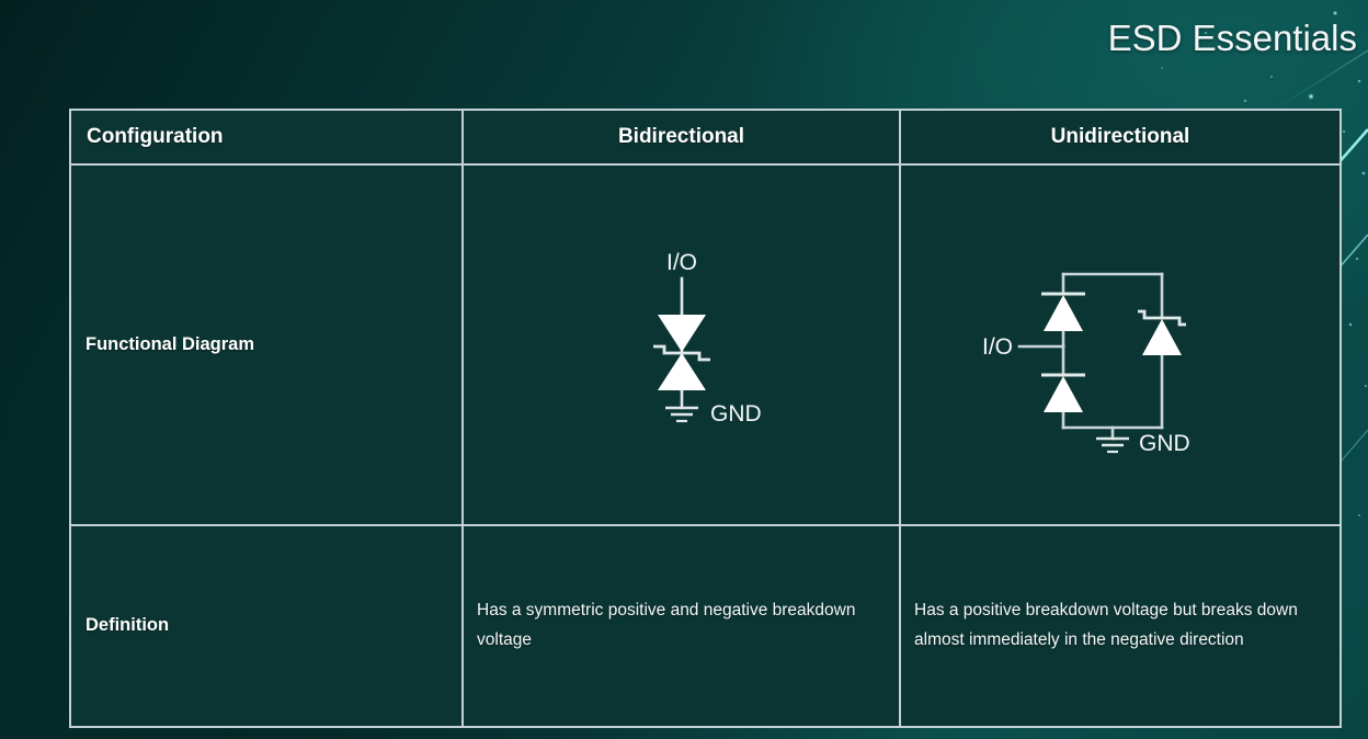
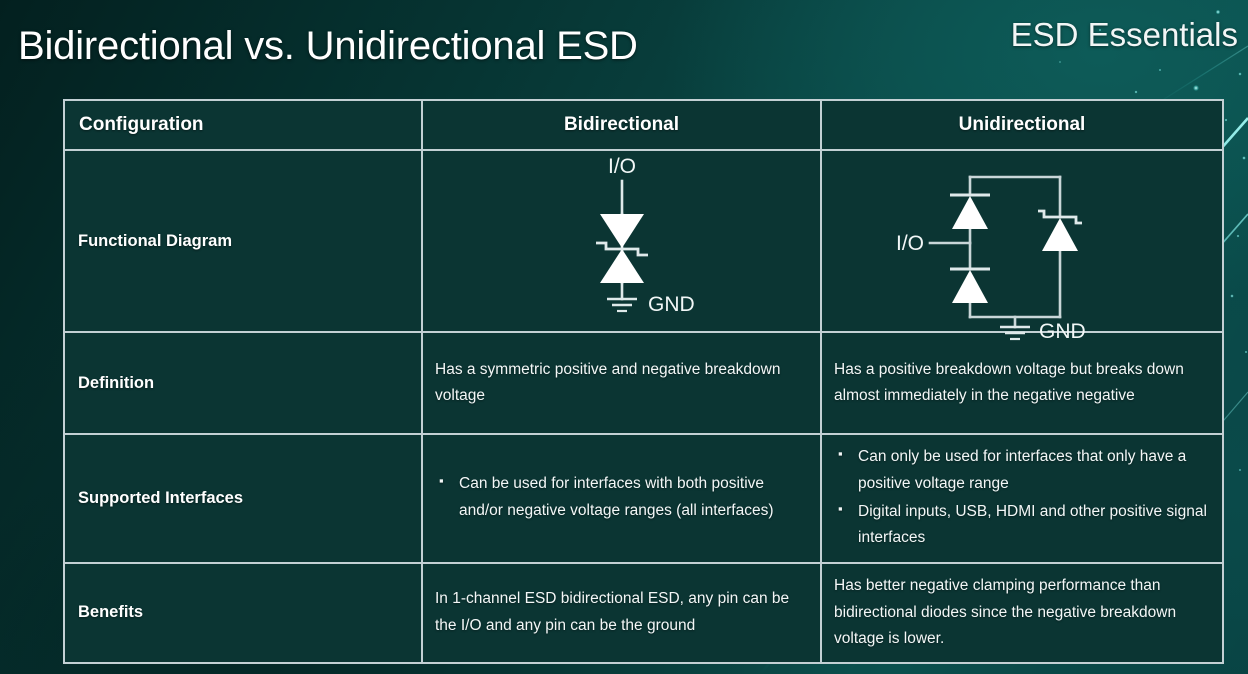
+ Bidirectional vs. Unidirectional ESD
  ESD Essentials
  Configuration	Bidirectional	Unidirectional
  Functional Diagram	I/O GND	I/O GND
- Definition	Has a symmetric positive and negative breakdown voltage	Has a positive breakdown voltage but breaks down almost immediately in the negative direction
+ Definition	Has a symmetric positive and negative breakdown voltage	Has a positive breakdown voltage but breaks down almost immediately in the negative negative
+ Supported Interfaces	Can be used for interfaces with both positive and/or negative voltage ranges (all interfaces)	Can only be used for interfaces that only have a positive voltage range Digital inputs, USB, HDMI and other positive signal interfaces
+ Benefits	In 1-channel ESD bidirectional ESD, any pin can be the I/O and any pin can be the ground	Has better negative clamping performance than bidirectional diodes since the negative breakdown voltage is lower.
